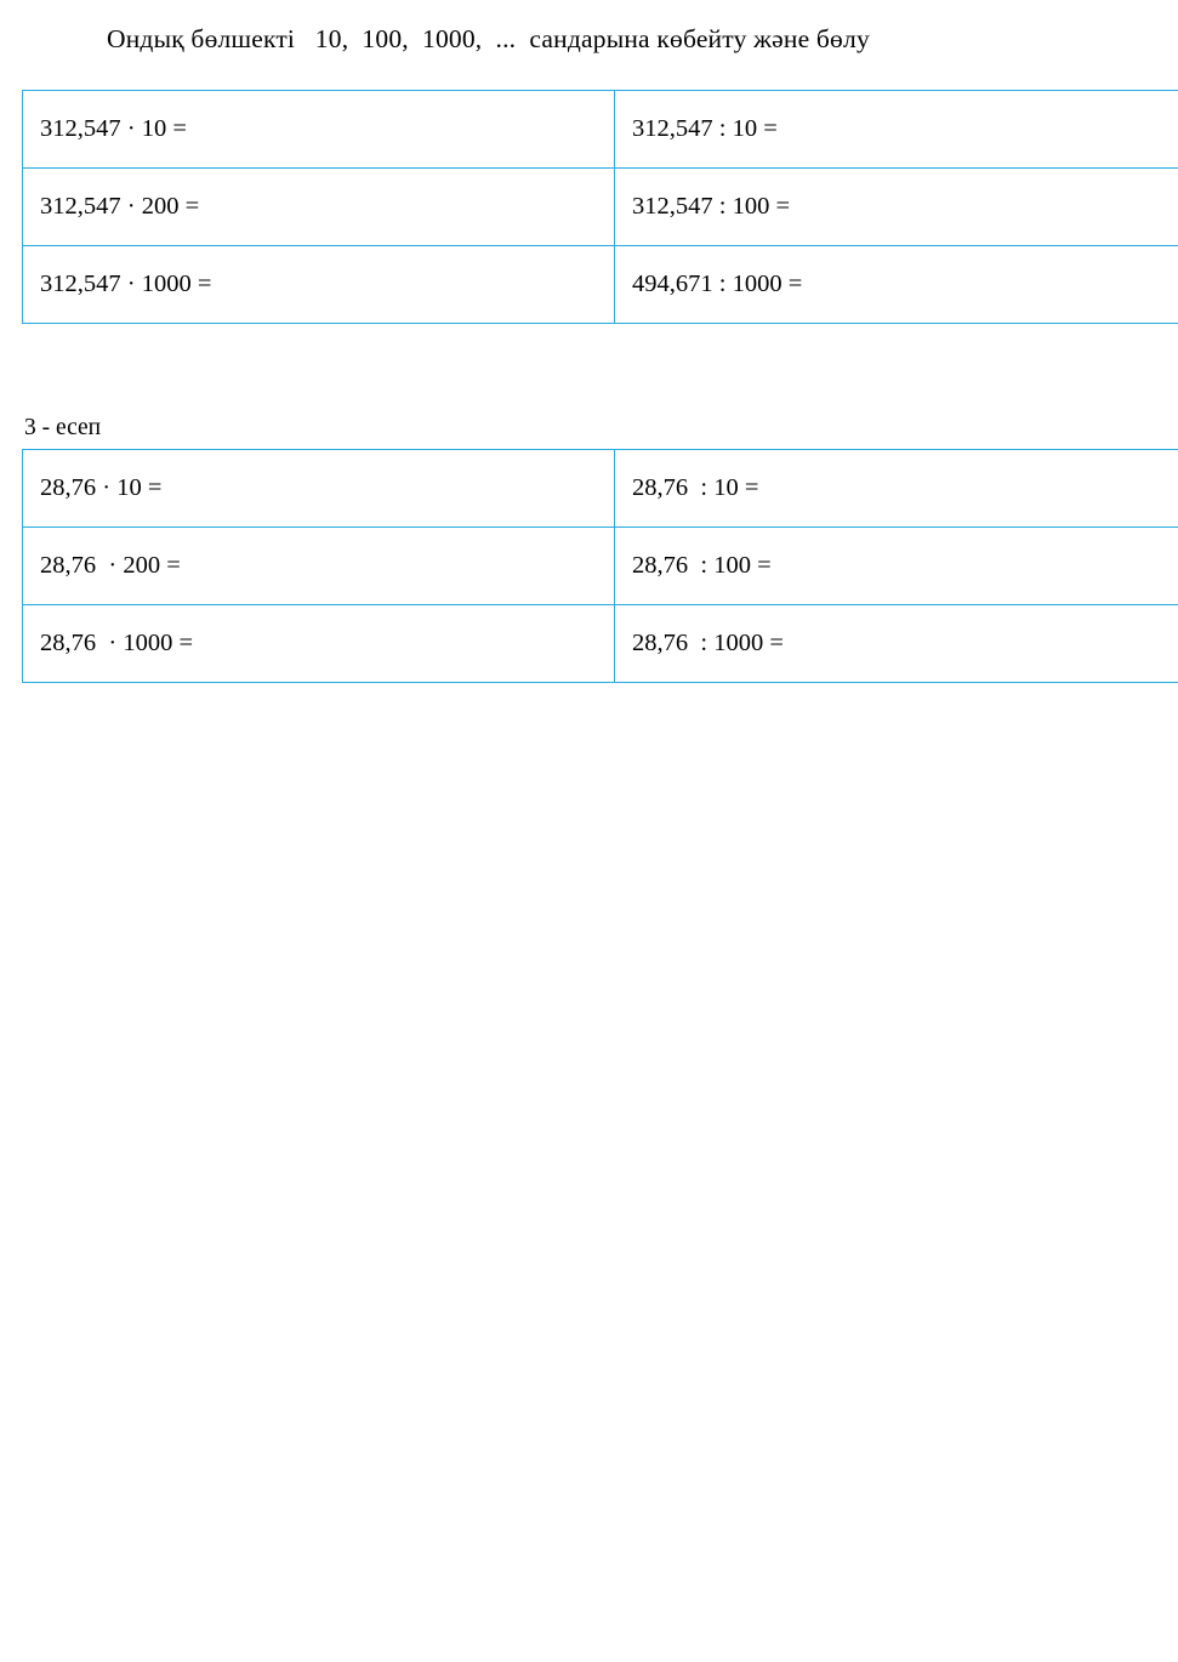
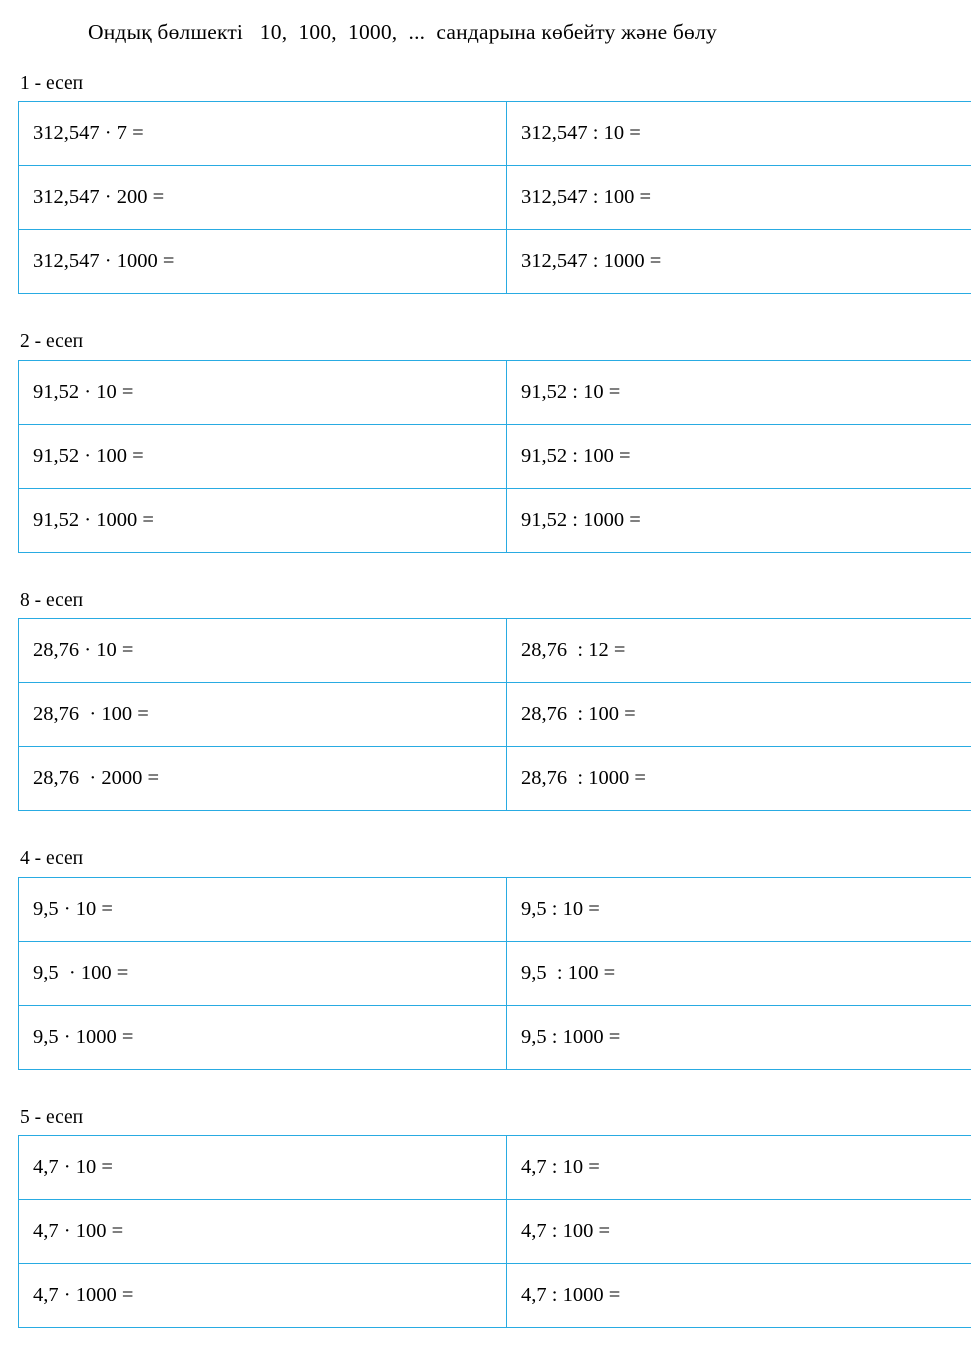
  Ондық бөлшекті 10, 100, 1000, ... сандарына көбейту және бөлу
+ 1 - есеп
- 312,547 · 10 =	312,547 : 10 =
+ 312,547 · 7 =	312,547 : 10 =
  312,547 · 200 =	312,547 : 100 =
- 312,547 · 1000 =	494,671 : 1000 =
+ 312,547 · 1000 =	312,547 : 1000 =
+ 2 - есеп
+ 91,52 · 10 =	91,52 : 10 =
+ 91,52 · 100 =	91,52 : 100 =
+ 91,52 · 1000 =	91,52 : 1000 =
- 3 - есеп
+ 8 - есеп
- 28,76 · 10 =	28,76 : 10 =
+ 28,76 · 10 =	28,76 : 12 =
- 28,76 · 200 =	28,76 : 100 =
+ 28,76 · 100 =	28,76 : 100 =
- 28,76 · 1000 =	28,76 : 1000 =
+ 28,76 · 2000 =	28,76 : 1000 =
+ 4 - есеп
+ 9,5 · 10 =	9,5 : 10 =
+ 9,5 · 100 =	9,5 : 100 =
+ 9,5 · 1000 =	9,5 : 1000 =
+ 5 - есеп
+ 4,7 · 10 =	4,7 : 10 =
+ 4,7 · 100 =	4,7 : 100 =
+ 4,7 · 1000 =	4,7 : 1000 =
